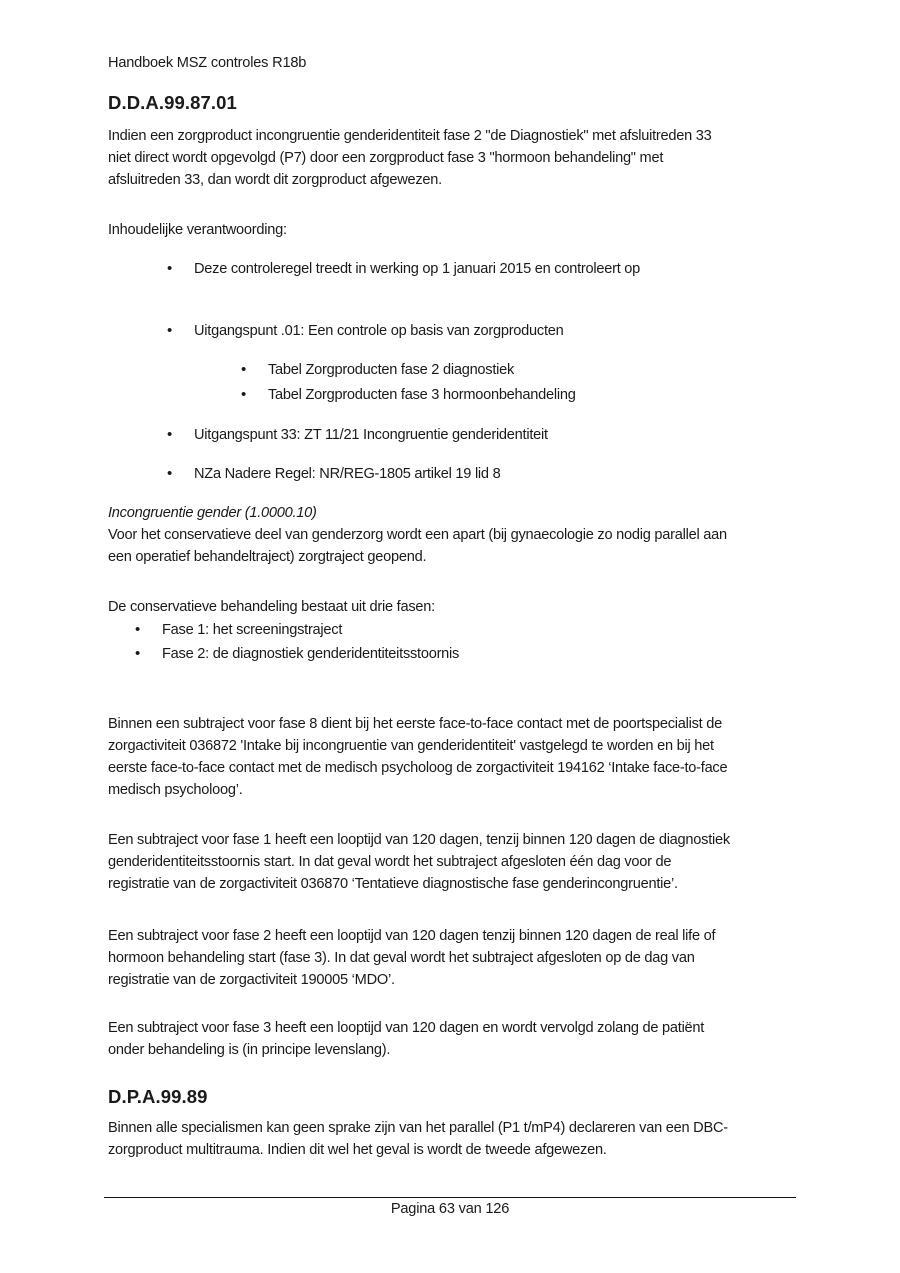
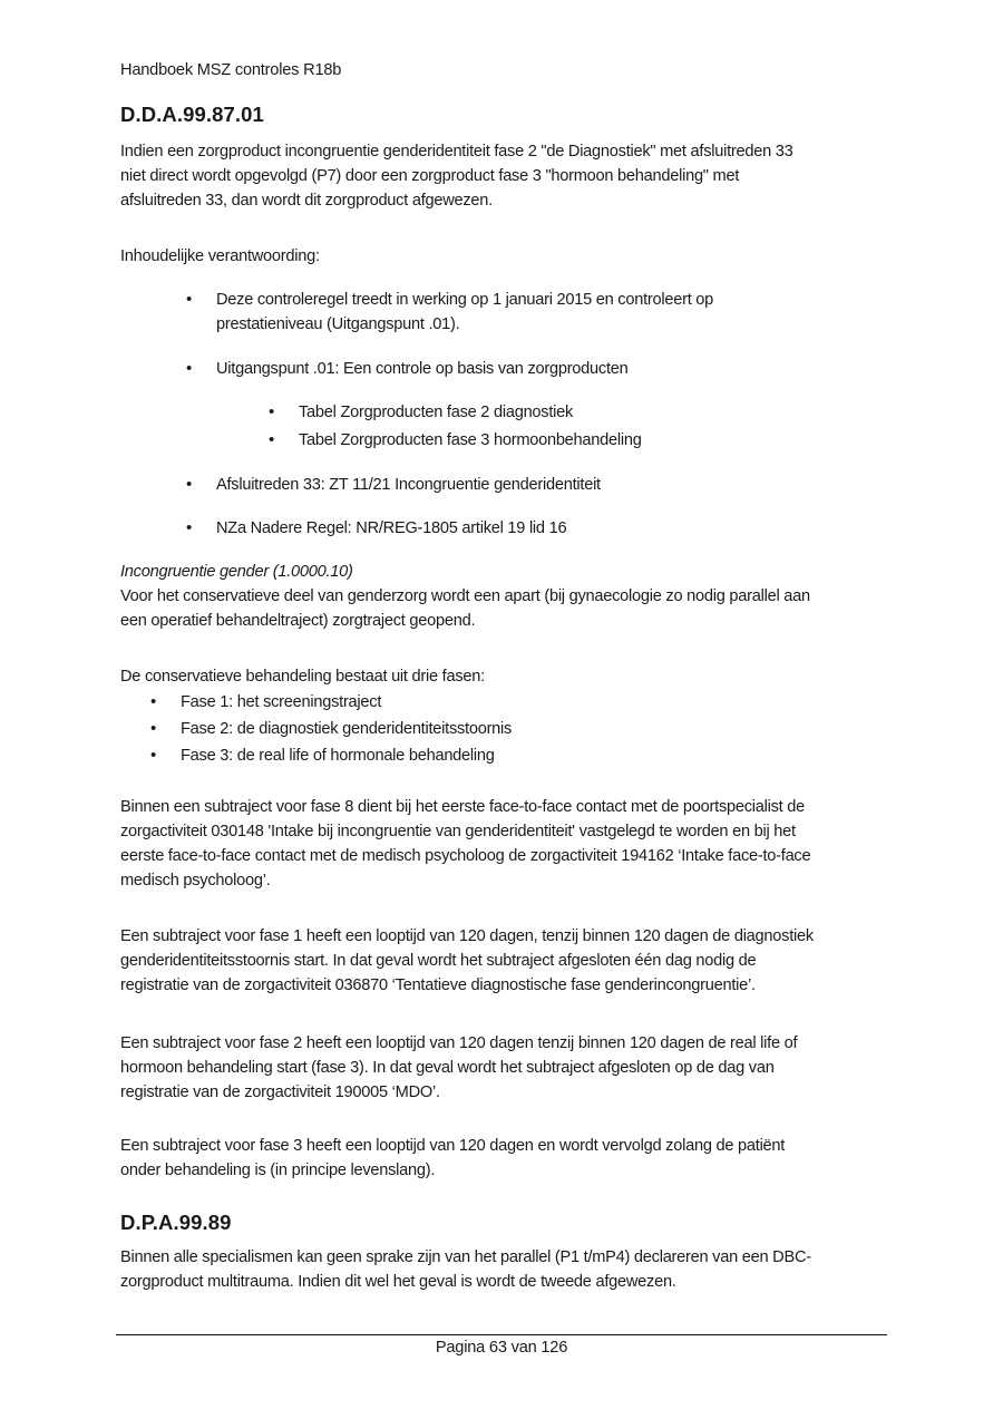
  Handboek MSZ controles R18b
  D.D.A.99.87.01
  Indien een zorgproduct incongruentie genderidentiteit fase 2 "de Diagnostiek" met afsluitreden 33
  niet direct wordt opgevolgd (P7) door een zorgproduct fase 3 "hormoon behandeling" met
  afsluitreden 33, dan wordt dit zorgproduct afgewezen.
  Inhoudelijke verantwoording:
  Deze controleregel treedt in werking op 1 januari 2015 en controleert op
+ prestatieniveau (Uitgangspunt .01).
  Uitgangspunt .01: Een controle op basis van zorgproducten
  Tabel Zorgproducten fase 2 diagnostiek
  Tabel Zorgproducten fase 3 hormoonbehandeling
- Uitgangspunt 33: ZT 11/21 Incongruentie genderidentiteit
+ Afsluitreden 33: ZT 11/21 Incongruentie genderidentiteit
- NZa Nadere Regel: NR/REG-1805 artikel 19 lid 8
+ NZa Nadere Regel: NR/REG-1805 artikel 19 lid 16
  Incongruentie gender (1.0000.10)
  Voor het conservatieve deel van genderzorg wordt een apart (bij gynaecologie zo nodig parallel aan
  een operatief behandeltraject) zorgtraject geopend.
  De conservatieve behandeling bestaat uit drie fasen:
  Fase 1: het screeningstraject
  Fase 2: de diagnostiek genderidentiteitsstoornis
+ Fase 3: de real life of hormonale behandeling
  Binnen een subtraject voor fase 8 dient bij het eerste face-to-face contact met de poortspecialist de
- zorgactiviteit 036872 'Intake bij incongruentie van genderidentiteit' vastgelegd te worden en bij het
+ zorgactiviteit 030148 'Intake bij incongruentie van genderidentiteit' vastgelegd te worden en bij het
  eerste face-to-face contact met de medisch psycholoog de zorgactiviteit 194162 ‘Intake face-to-face
  medisch psycholoog’.
  Een subtraject voor fase 1 heeft een looptijd van 120 dagen, tenzij binnen 120 dagen de diagnostiek
- genderidentiteitsstoornis start. In dat geval wordt het subtraject afgesloten één dag voor de
+ genderidentiteitsstoornis start. In dat geval wordt het subtraject afgesloten één dag nodig de
  registratie van de zorgactiviteit 036870 ‘Tentatieve diagnostische fase genderincongruentie’.
  Een subtraject voor fase 2 heeft een looptijd van 120 dagen tenzij binnen 120 dagen de real life of
  hormoon behandeling start (fase 3). In dat geval wordt het subtraject afgesloten op de dag van
  registratie van de zorgactiviteit 190005 ‘MDO’.
  Een subtraject voor fase 3 heeft een looptijd van 120 dagen en wordt vervolgd zolang de patiënt
  onder behandeling is (in principe levenslang).
  D.P.A.99.89
  Binnen alle specialismen kan geen sprake zijn van het parallel (P1 t/mP4) declareren van een DBC-
  zorgproduct multitrauma. Indien dit wel het geval is wordt de tweede afgewezen.
  Pagina 63 van 126
